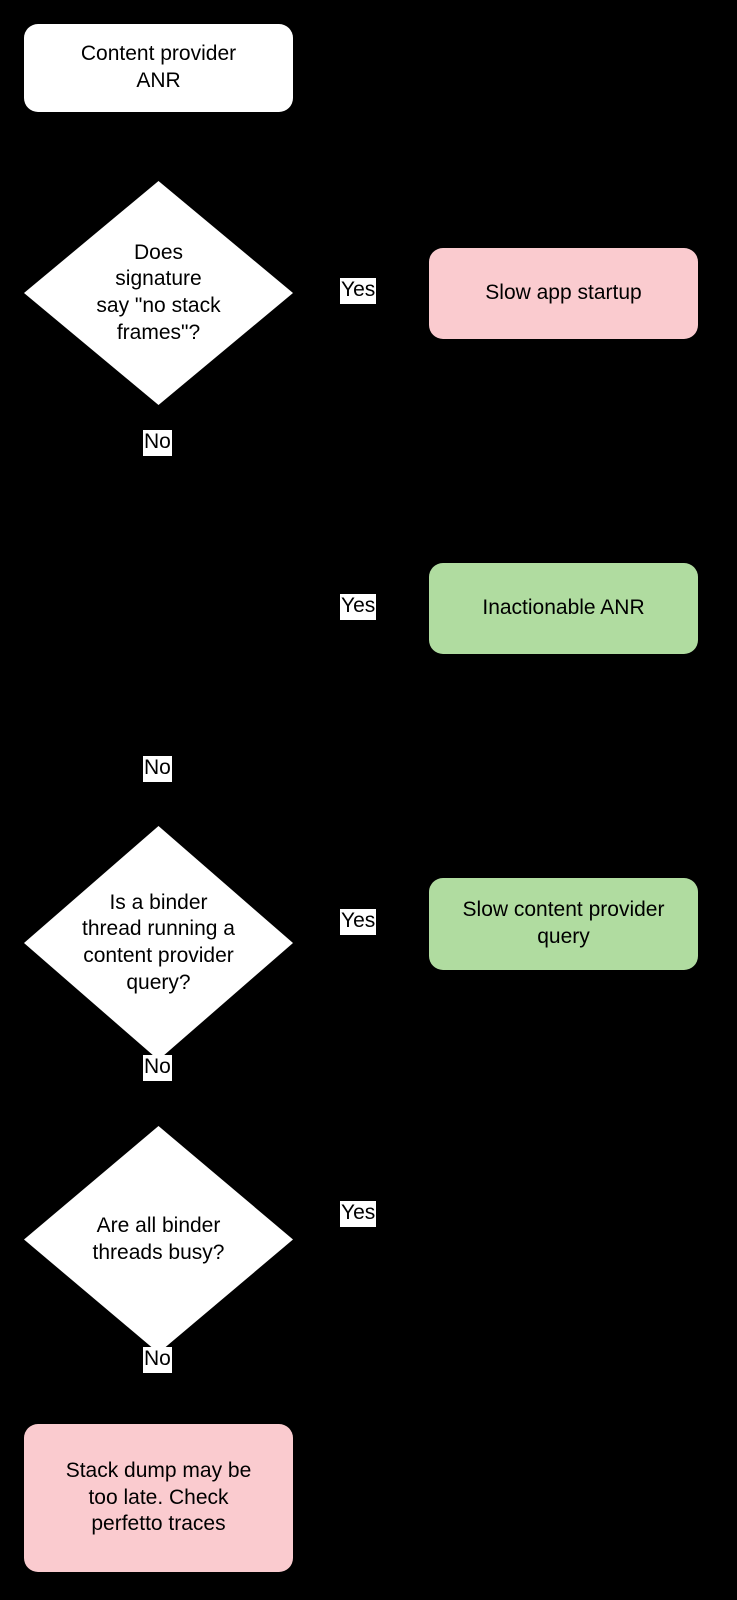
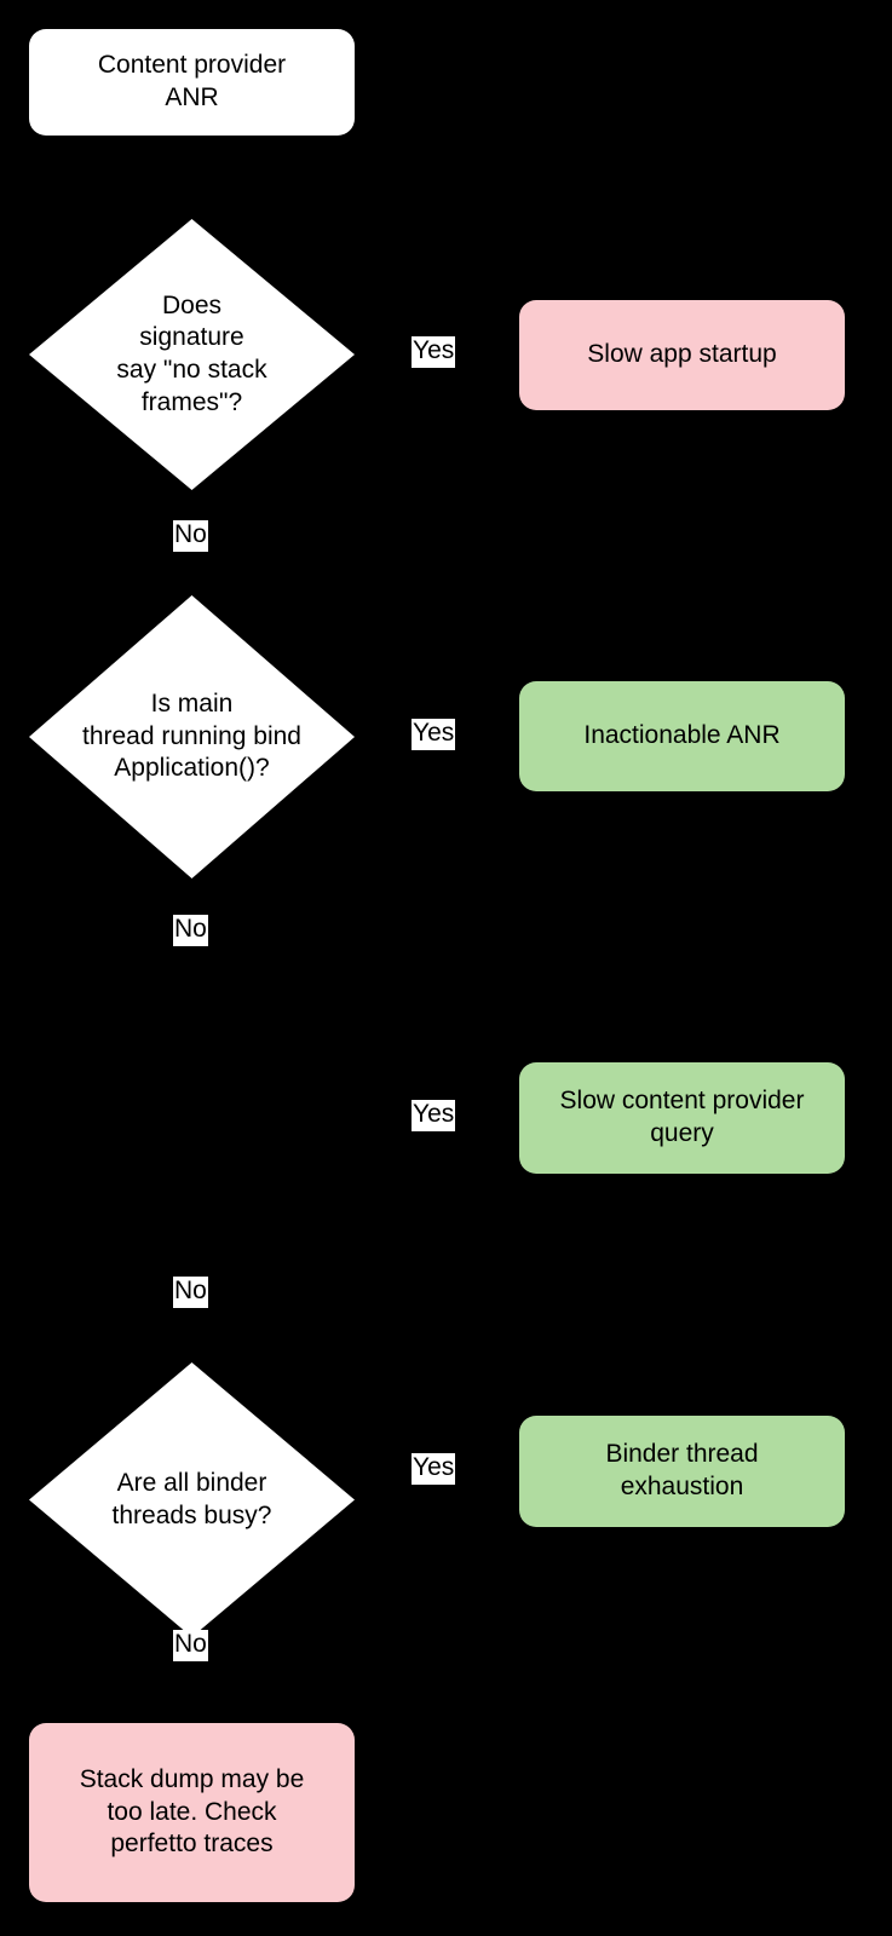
  Content provider
  ANR
  Does
  signature
  say "no stack
  frames"?
  Yes
  No
  Slow app startup
+ Is main
+ thread running bind
+ Application()?
  Yes
  No
  Inactionable ANR
- Is a binder
- thread running a
- content provider
- query?
  Yes
  No
  Slow content provider
  query
  Are all binder
  threads busy?
  Yes
  No
+ Binder thread
+ exhaustion
  Stack dump may be
  too late. Check
  perfetto traces
